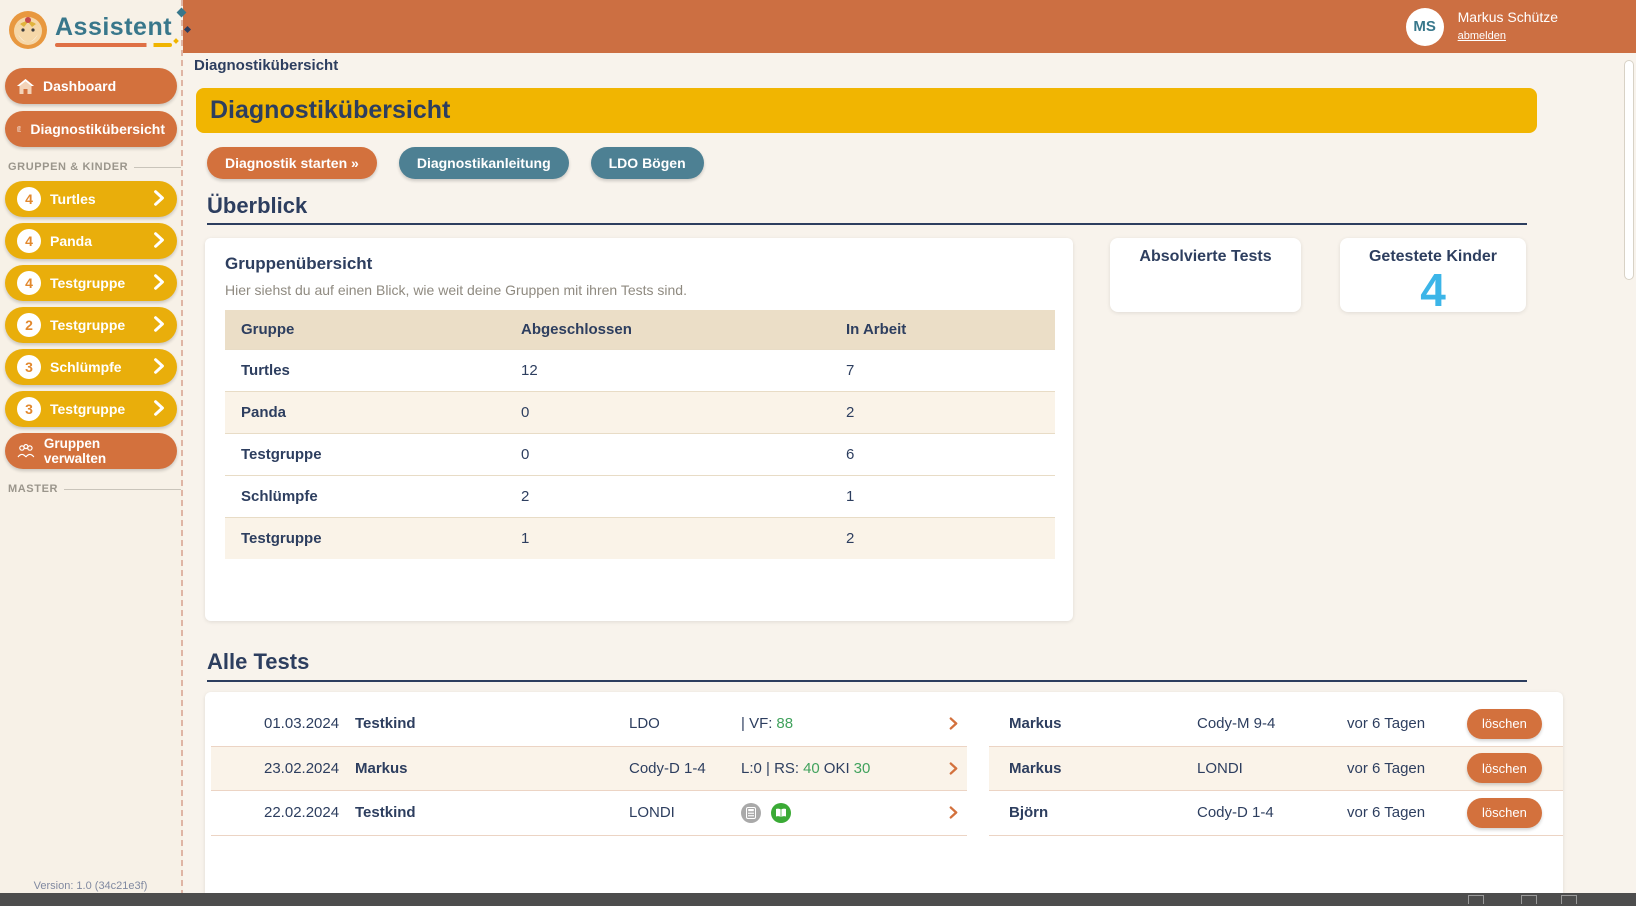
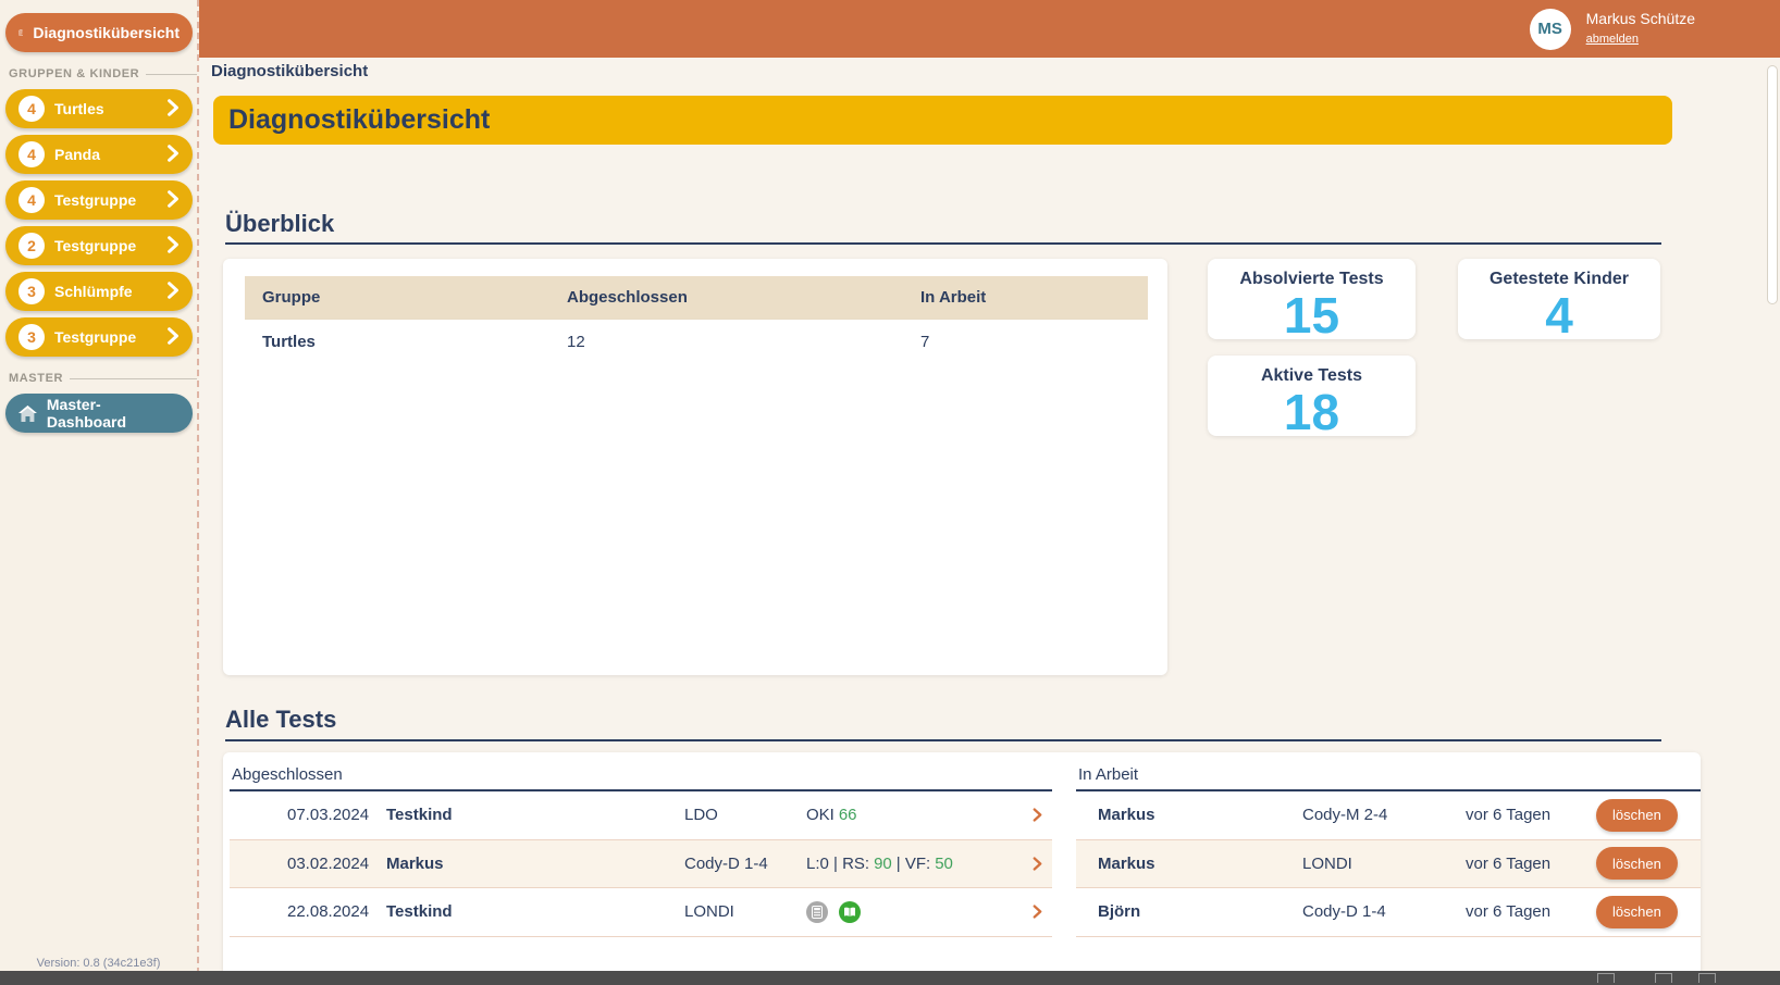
- Assistent
- Dashboard
  Diagnostikübersicht
  GRUPPEN & KINDER
  4
  Turtles
  4
  Panda
  4
  Testgruppe
  2
  Testgruppe
  3
  Schlümpfe
  3
  Testgruppe
- Gruppen verwalten
  MASTER
+ Master-Dashboard
- Version: 1.0 (34c21e3f)
+ Version: 0.8 (34c21e3f)
  MS
  Markus Schütze
  abmelden
  Diagnostikübersicht
  Diagnostikübersicht
- Diagnostik starten »
- Diagnostikanleitung
- LDO Bögen
  Überblick
- Gruppenübersicht
- Hier siehst du auf einen Blick, wie weit deine Gruppen mit ihren Tests sind.
  Gruppe	Abgeschlossen	In Arbeit
  Turtles	12	7
- Panda	0	2
- Testgruppe	0	6
- Schlümpfe	2	1
- Testgruppe	1	2
  Absolvierte Tests
+ 15
  Getestete Kinder
  4
+ Aktive Tests
+ 18
  Alle Tests
+ Abgeschlossen
- 01.03.2024
+ 07.03.2024
  Testkind
  LDO
- | VF:
+ OKI
- 88
+ 66
- 23.02.2024
+ 03.02.2024
  Markus
  Cody-D 1-4
  L:0 | RS:
- 40
+ 90
- OKI
+ | VF:
- 30
+ 50
- 22.02.2024
+ 22.08.2024
  Testkind
  LONDI
+ In Arbeit
  Markus
- Cody-M 9-4
+ Cody-M 2-4
  vor 6 Tagen
  löschen
  Markus
  LONDI
  vor 6 Tagen
  löschen
  Björn
  Cody-D 1-4
  vor 6 Tagen
  löschen
